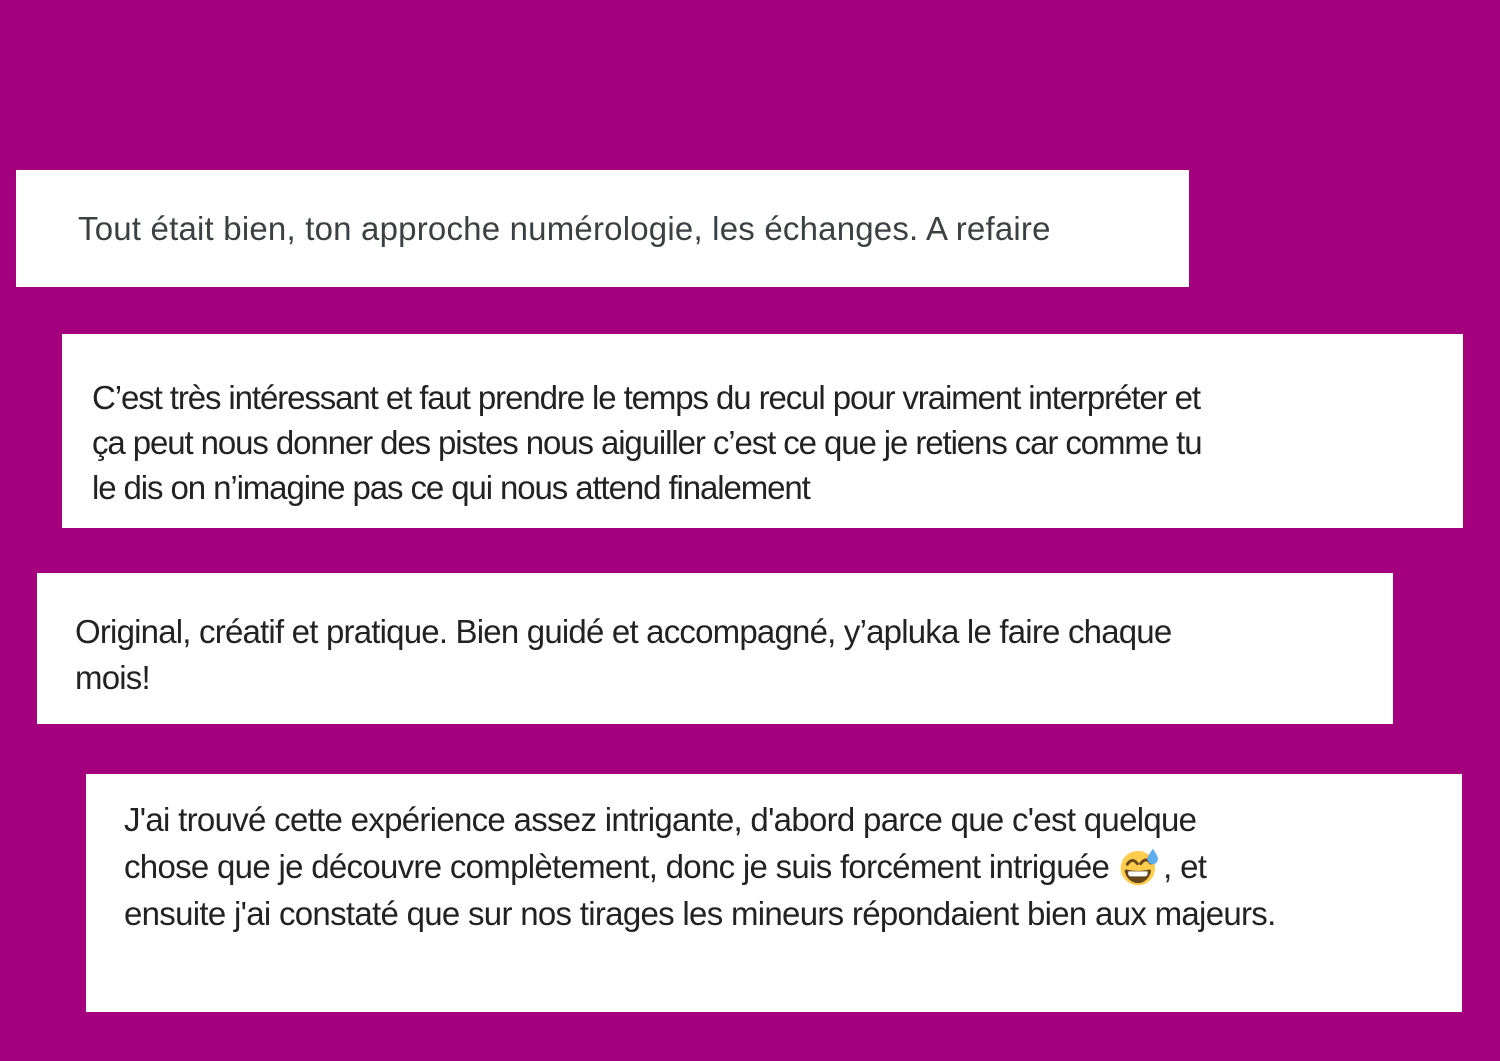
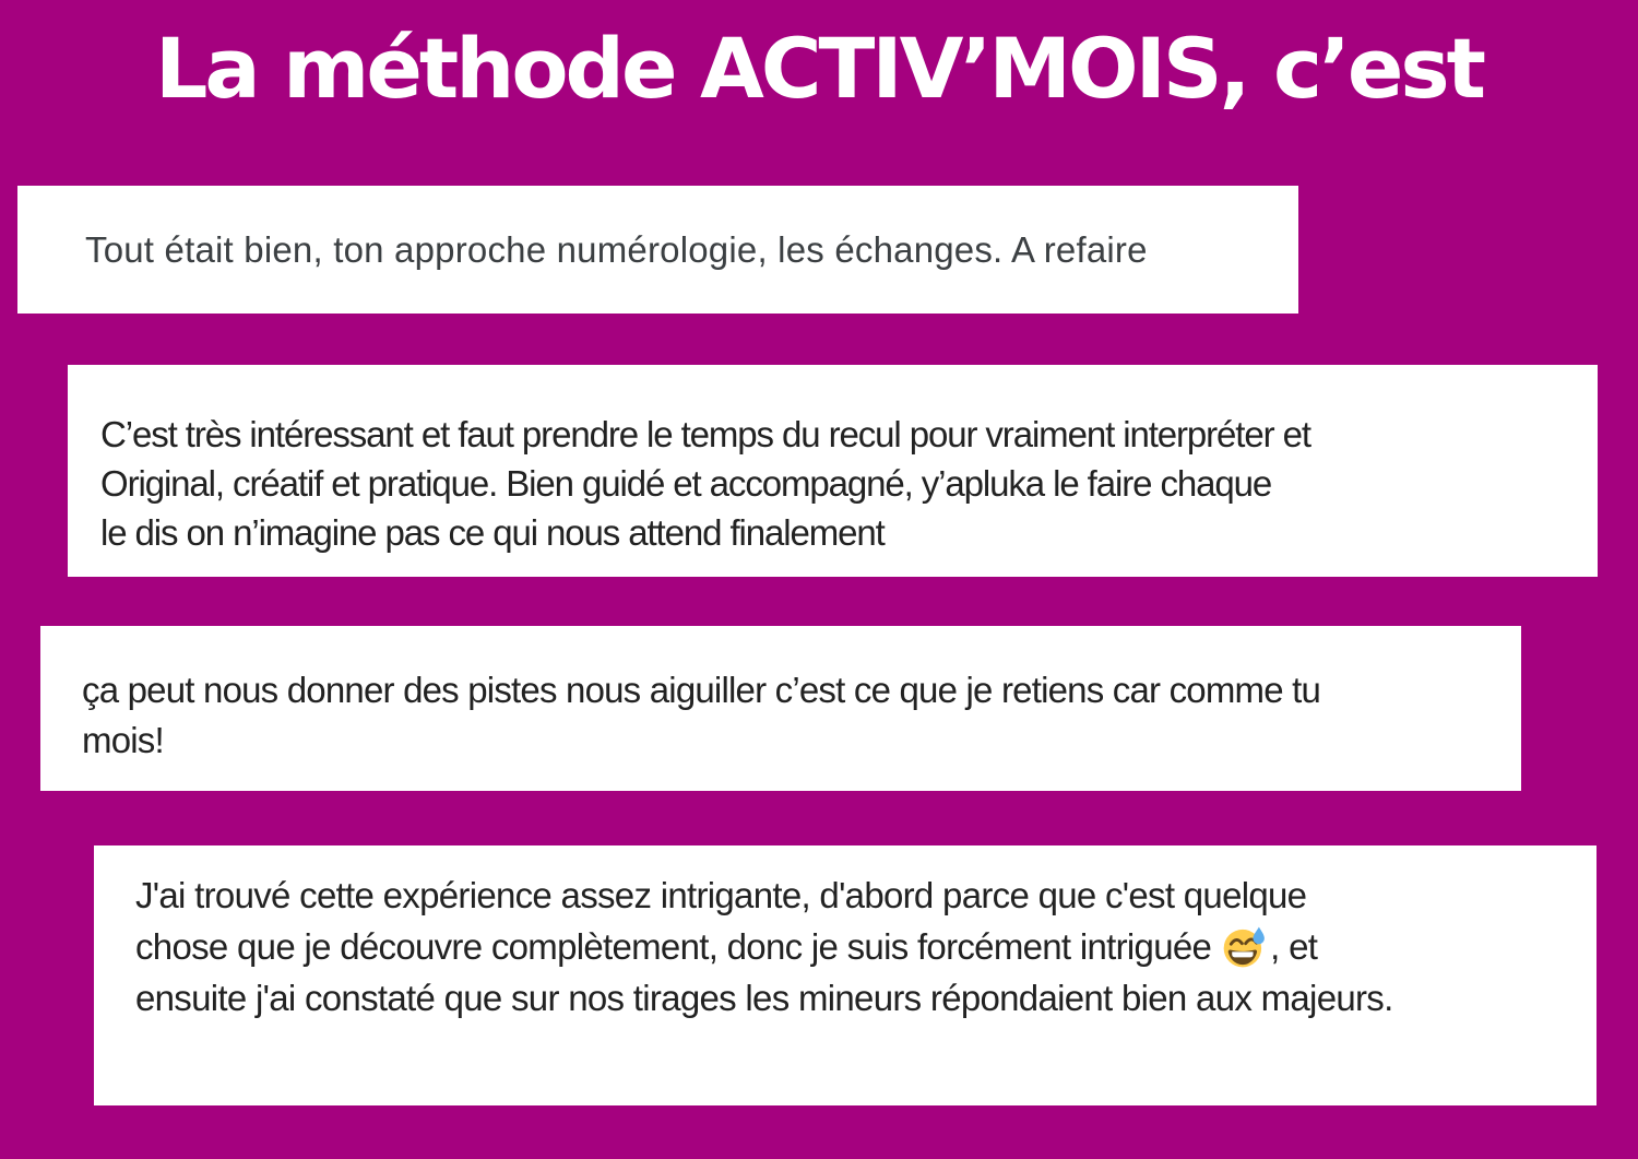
+ La méthode ACTIV’MOIS, c’est
  Tout était bien, ton approche numérologie, les échanges. A refaire
  C’est très intéressant et faut prendre le temps du recul pour vraiment interpréter et
- ça peut nous donner des pistes nous aiguiller c’est ce que je retiens car comme tu
+ Original, créatif et pratique. Bien guidé et accompagné, y’apluka le faire chaque
  le dis on n’imagine pas ce qui nous attend finalement
- Original, créatif et pratique. Bien guidé et accompagné, y’apluka le faire chaque
+ ça peut nous donner des pistes nous aiguiller c’est ce que je retiens car comme tu
  mois!
  J'ai trouvé cette expérience assez intrigante, d'abord parce que c'est quelque
  chose que je découvre complètement, donc je suis forcément intriguée
  , et
  ensuite j'ai constaté que sur nos tirages les mineurs répondaient bien aux majeurs.
